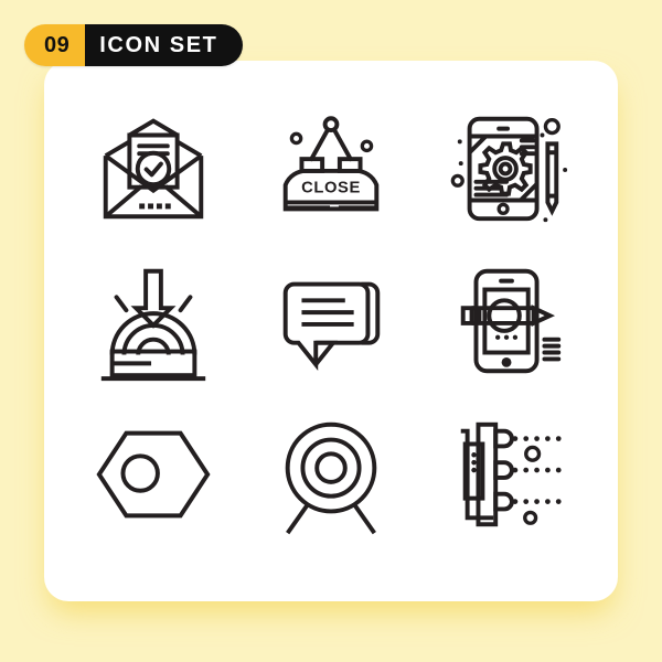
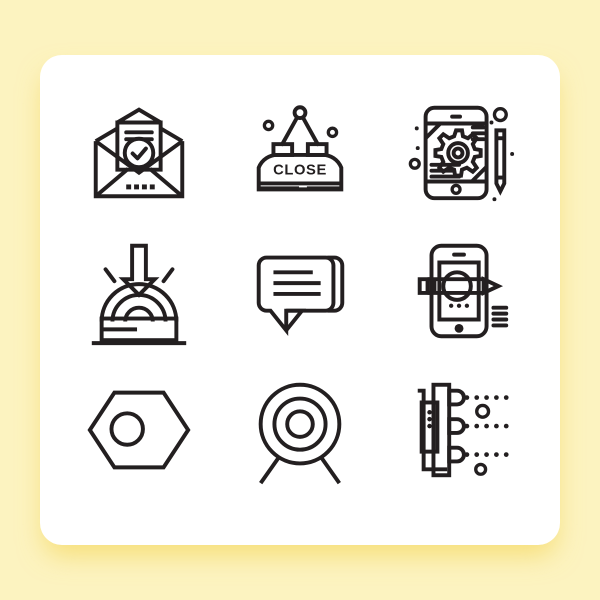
- 09
- ICON SET
  CLOSE
